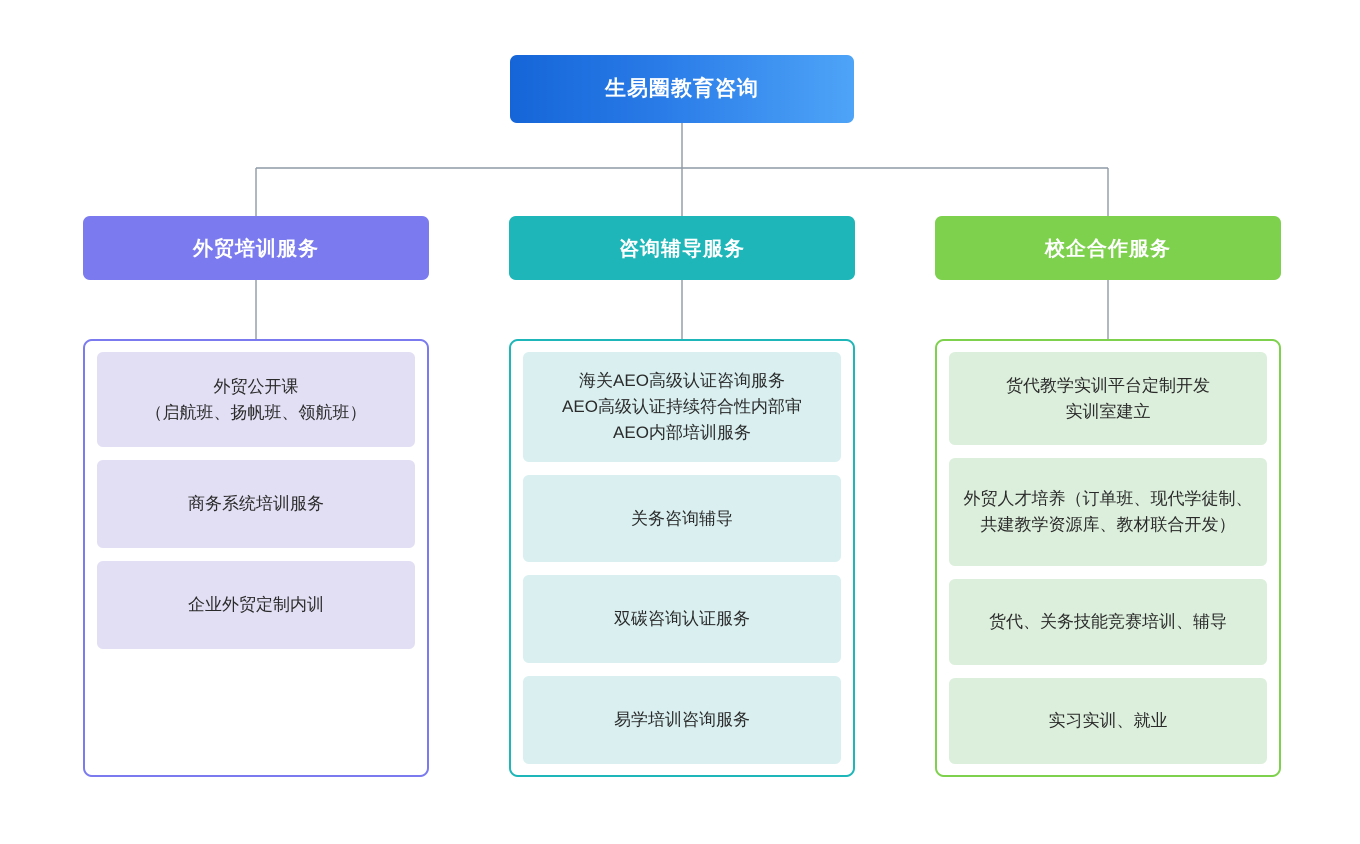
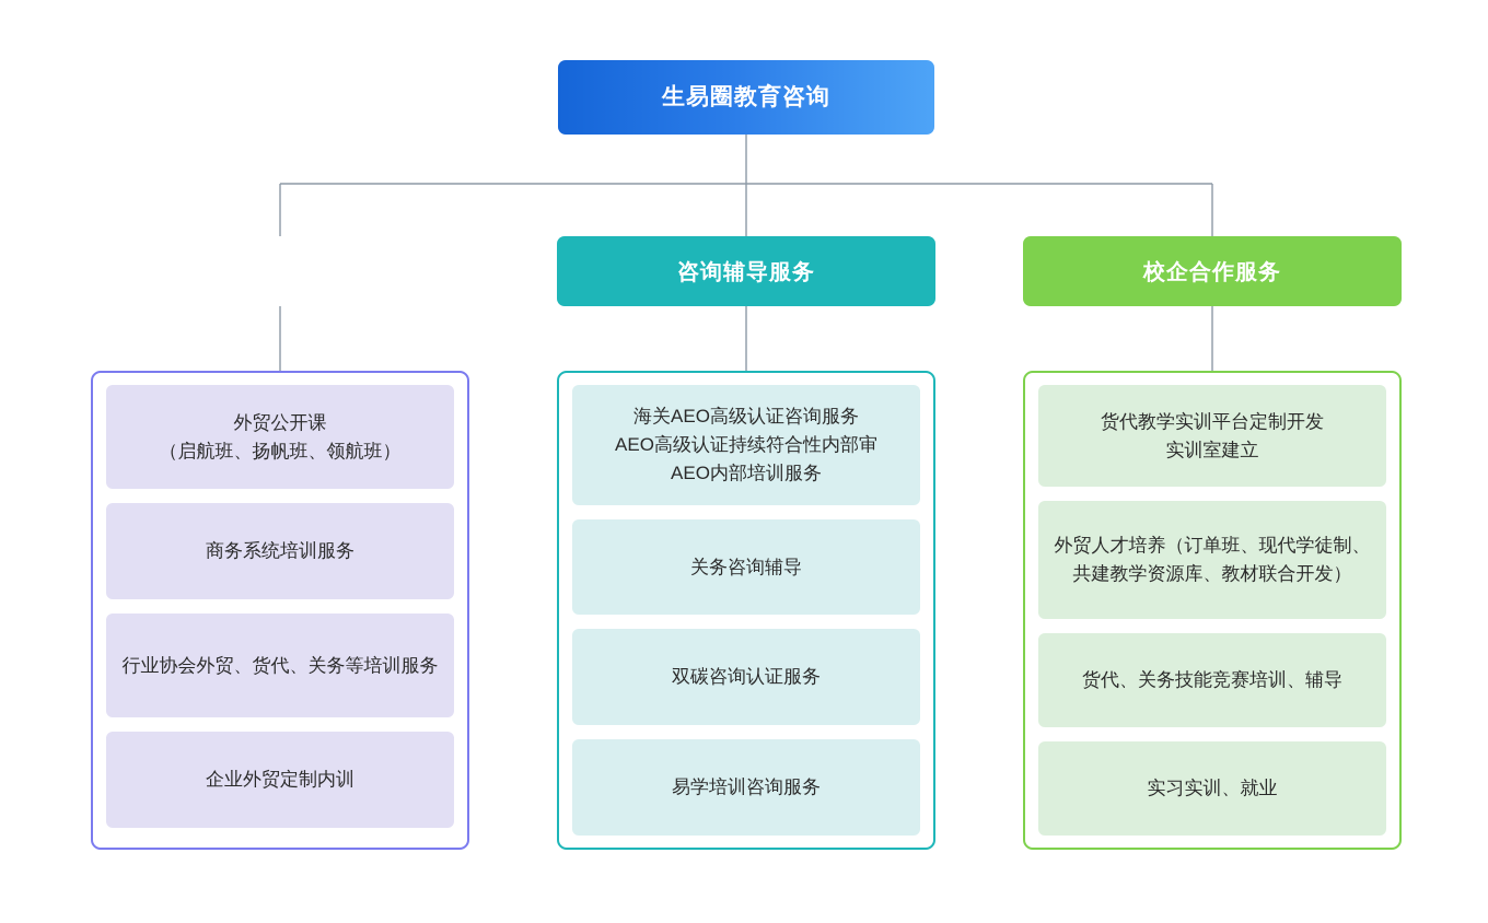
  生易圈教育咨询
- 外贸培训服务
  咨询辅导服务
  校企合作服务
  外贸公开课
  （启航班、扬帆班、领航班）
  商务系统培训服务
+ 行业协会外贸、货代、关务等培训服务
  企业外贸定制内训
  海关AEO高级认证咨询服务
  AEO高级认证持续符合性内部审
  AEO内部培训服务
  关务咨询辅导
  双碳咨询认证服务
  易学培训咨询服务
  货代教学实训平台定制开发
  实训室建立
  外贸人才培养（订单班、现代学徒制、共建教学资源库、教材联合开发）
  货代、关务技能竞赛培训、辅导
  实习实训、就业
